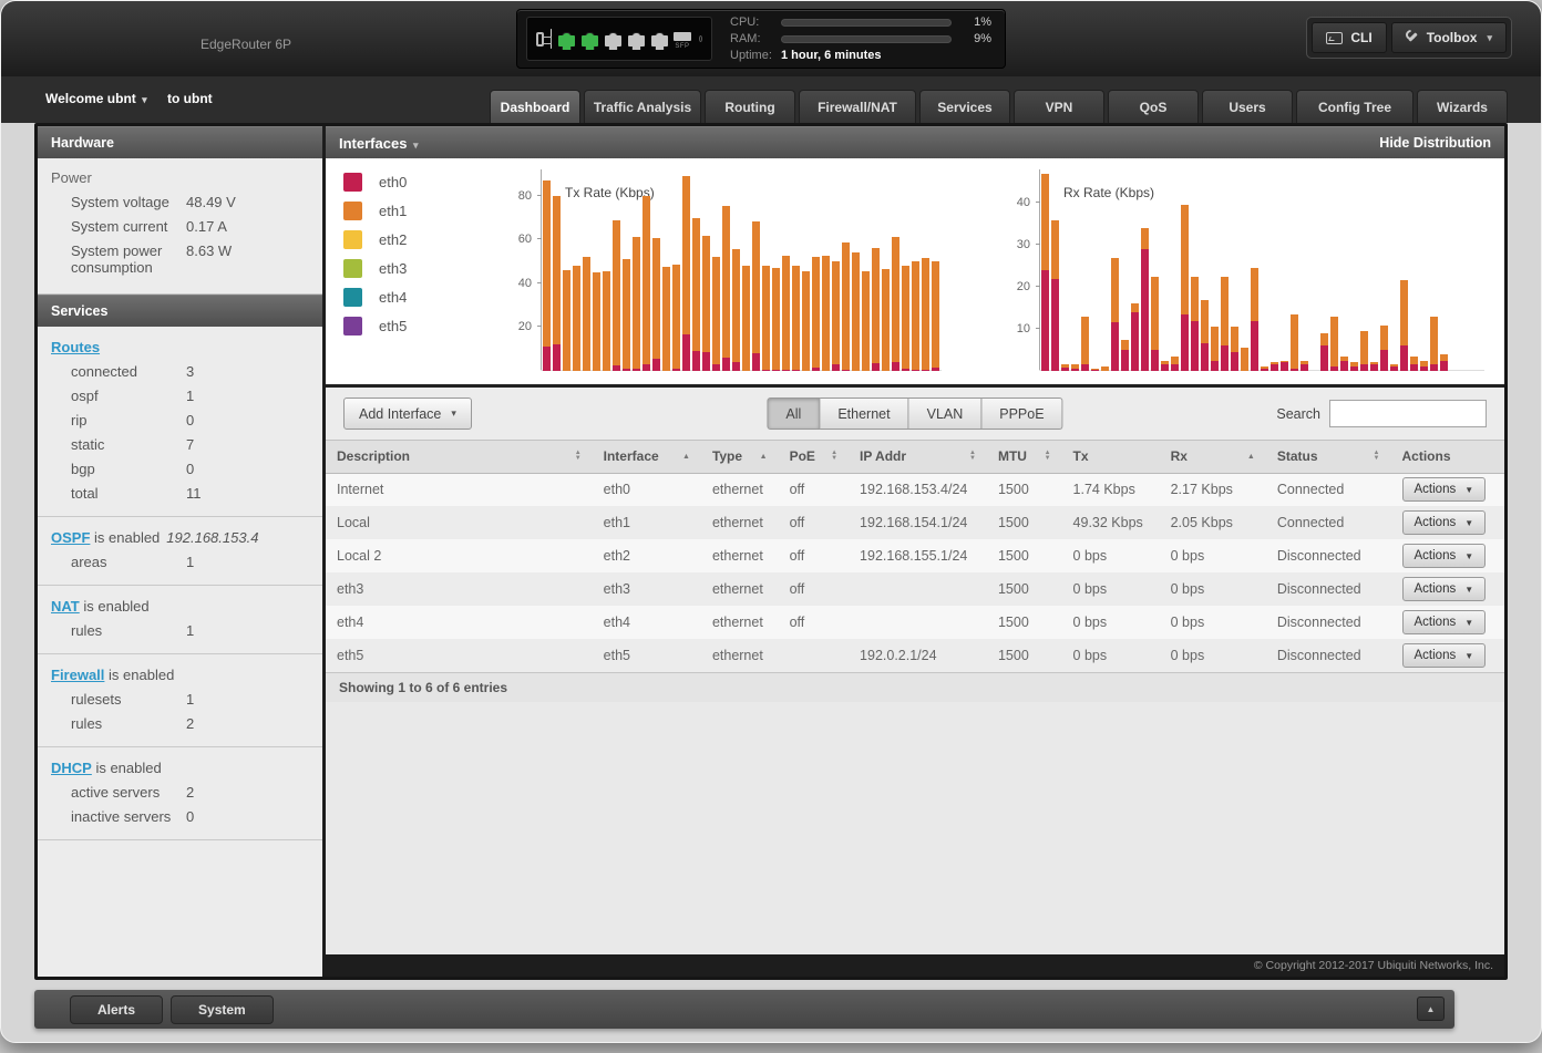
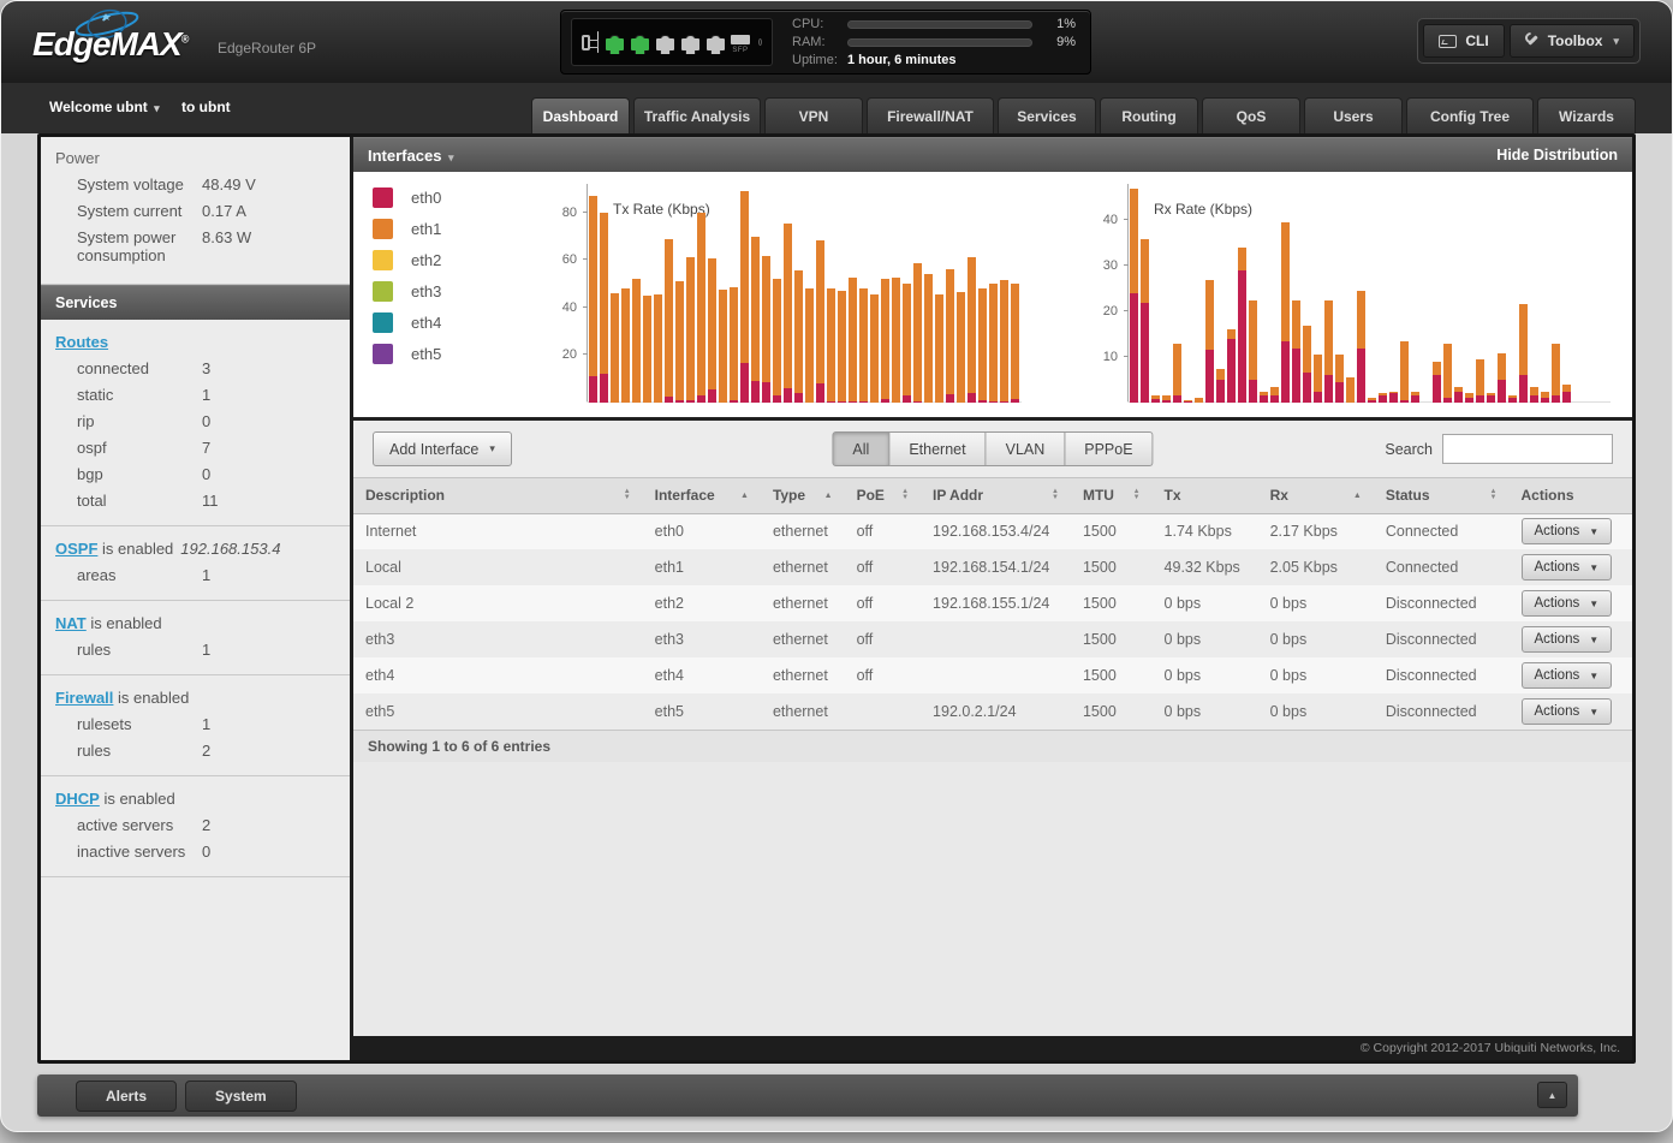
+ EdgeMAX®
  EdgeRouter 6P
  CPU:
  1%
  RAM:
  9%
  Uptime:
  1 hour, 6 minutes
  CLI
  Toolbox
  ▾
  Welcome ubnt ▾
  to ubnt
  Dashboard
  Traffic Analysis
- Routing
+ VPN
  Firewall/NAT
  Services
- VPN
+ Routing
  QoS
  Users
  Config Tree
  Wizards
- Hardware
  Power
  System voltage
  48.49 V
  System current
  0.17 A
  System power consumption
  8.63 W
  Services
  Routes
  connected
  3
- ospf
+ static
  1
  rip
  0
- static
+ ospf
  7
  bgp
  0
  total
  11
  OSPF is enabled 192.168.153.4
  areas
  1
  NAT is enabled
  rules
  1
  Firewall is enabled
  rulesets
  1
  rules
  2
  DHCP is enabled
  active servers
  2
  inactive servers
  0
  Interfaces ▾
  Hide Distribution
  eth0
  eth1
  eth2
  eth3
  eth4
  eth5
  Tx Rate (Kbps)
  20
  40
  60
  80
  Rx Rate (Kbps)
  10
  20
  30
  40
  Add Interface
  ▾
  All
  Ethernet
  VLAN
  PPPoE
  Search
  Description	Interface	Type	PoE	IP Addr	MTU	Tx	Rx	Status	Actions
  Internet	eth0	ethernet	off	192.168.153.4/24	1500	1.74 Kbps	2.17 Kbps	Connected	Actions ▼
  Local	eth1	ethernet	off	192.168.154.1/24	1500	49.32 Kbps	2.05 Kbps	Connected	Actions ▼
  Local 2	eth2	ethernet	off	192.168.155.1/24	1500	0 bps	0 bps	Disconnected	Actions ▼
  eth3	eth3	ethernet	off		1500	0 bps	0 bps	Disconnected	Actions ▼
  eth4	eth4	ethernet	off		1500	0 bps	0 bps	Disconnected	Actions ▼
  eth5	eth5	ethernet		192.0.2.1/24	1500	0 bps	0 bps	Disconnected	Actions ▼
  Showing 1 to 6 of 6 entries
  © Copyright 2012-2017 Ubiquiti Networks, Inc.
  Alerts
  System
  ▲
